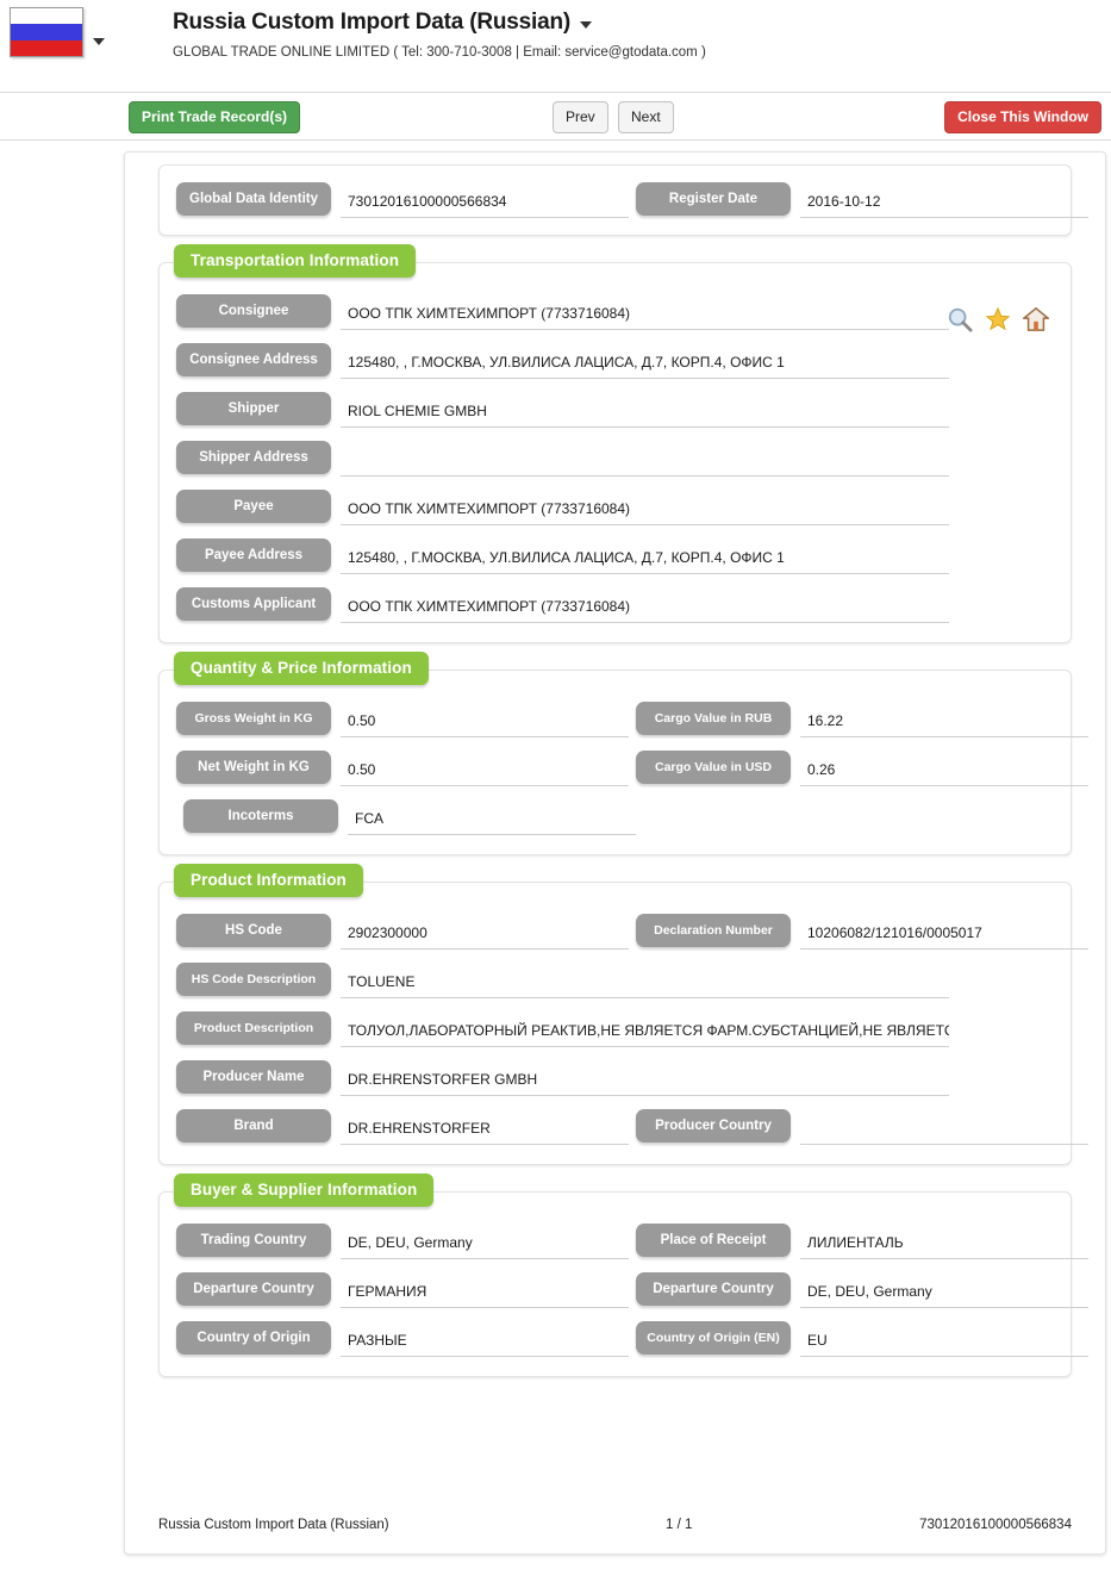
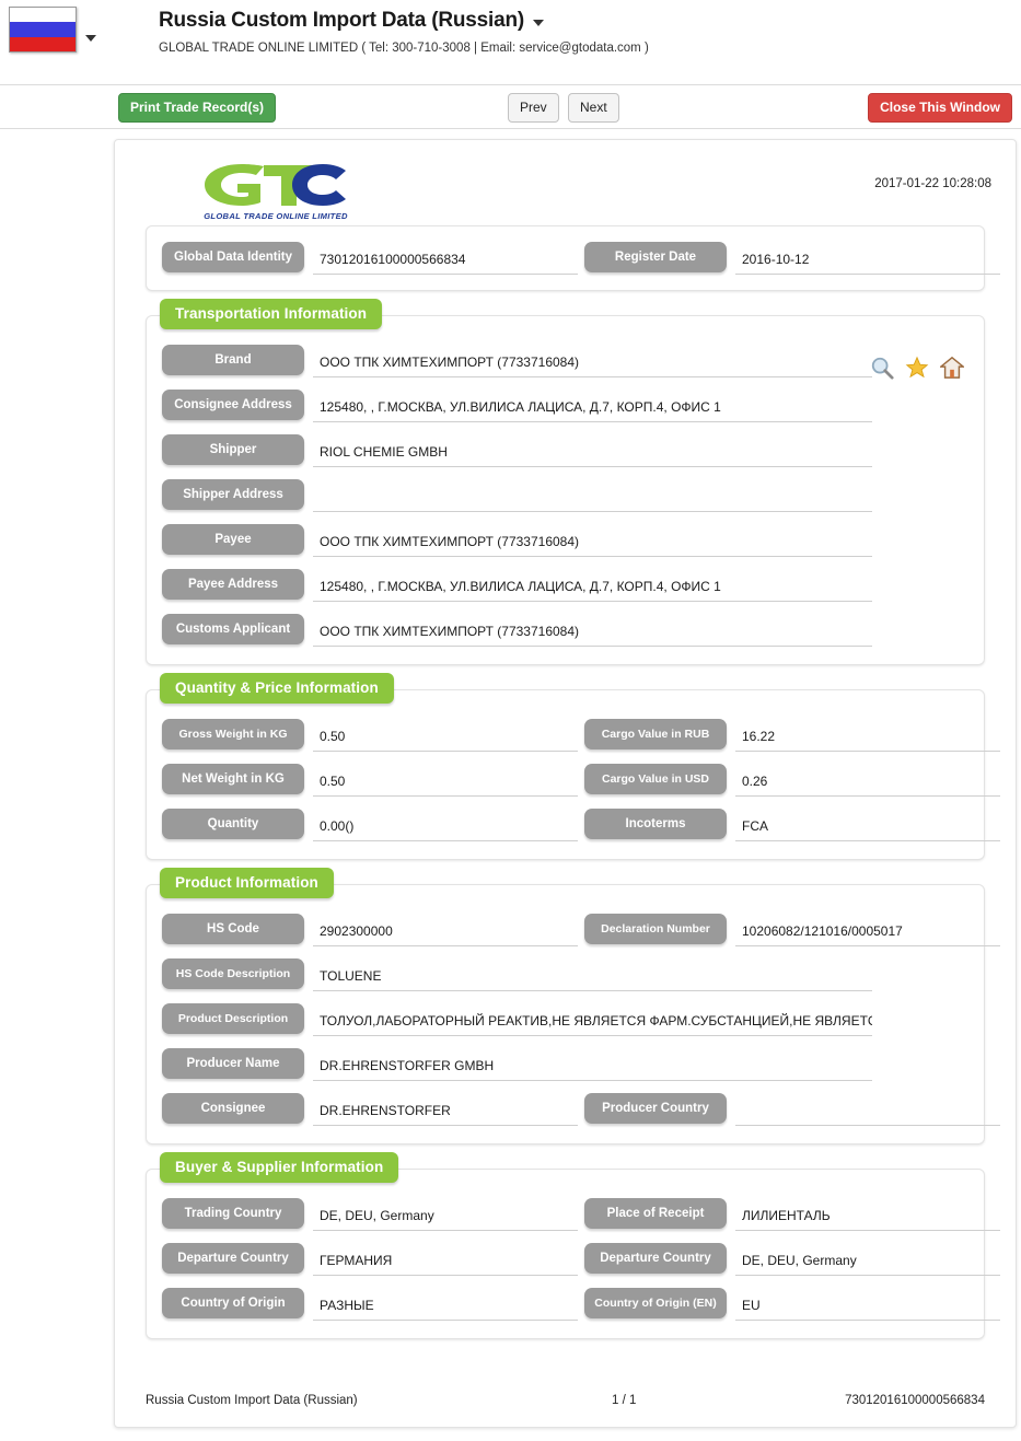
  Russia Custom Import Data (Russian)
  GLOBAL TRADE ONLINE LIMITED ( Tel: 300-710-3008 | Email: service@gtodata.com )
  Print Trade Record(s)
  Prev
  Next
  Close This Window
+ GLOBAL TRADE ONLINE LIMITED
+ 2017-01-22 10:28:08
  Global Data Identity
  73012016100000566834
  Register Date
  2016-10-12
  Transportation Information
- Consignee
+ Brand
  ООО ТПК ХИМТЕХИМПОРТ (7733716084)
  Consignee Address
  125480, , Г.МОСКВА, УЛ.ВИЛИСА ЛАЦИСА, Д.7, КОРП.4, ОФИС 1
  Shipper
  RIOL CHEMIE GMBH
  Shipper Address
  Payee
  ООО ТПК ХИМТЕХИМПОРТ (7733716084)
  Payee Address
  125480, , Г.МОСКВА, УЛ.ВИЛИСА ЛАЦИСА, Д.7, КОРП.4, ОФИС 1
  Customs Applicant
  ООО ТПК ХИМТЕХИМПОРТ (7733716084)
  Quantity & Price Information
  Gross Weight in KG
  0.50
  Cargo Value in RUB
  16.22
  Net Weight in KG
  0.50
  Cargo Value in USD
  0.26
+ Quantity
+ 0.00()
  Incoterms
  FCA
  Product Information
  HS Code
  2902300000
  Declaration Number
  10206082/121016/0005017
  HS Code Description
  TOLUENE
  Product Description
  ТОЛУОЛ,ЛАБОРАТОРНЫЙ РЕАКТИВ,НЕ ЯВЛЯЕТСЯ ФАРМ.СУБСТАНЦИЕЙ,НЕ ЯВЛЯЕТ
  Producer Name
  DR.EHRENSTORFER GMBH
- Brand
+ Consignee
  DR.EHRENSTORFER
  Producer Country
  Buyer & Supplier Information
  Trading Country
  DE, DEU, Germany
  Place of Receipt
  ЛИЛИЕНТАЛЬ
  Departure Country
  ГЕРМАНИЯ
  Departure Country
  DE, DEU, Germany
  Country of Origin
  РАЗНЫЕ
  Country of Origin (EN)
  EU
  Russia Custom Import Data (Russian)
  1 / 1
  73012016100000566834
